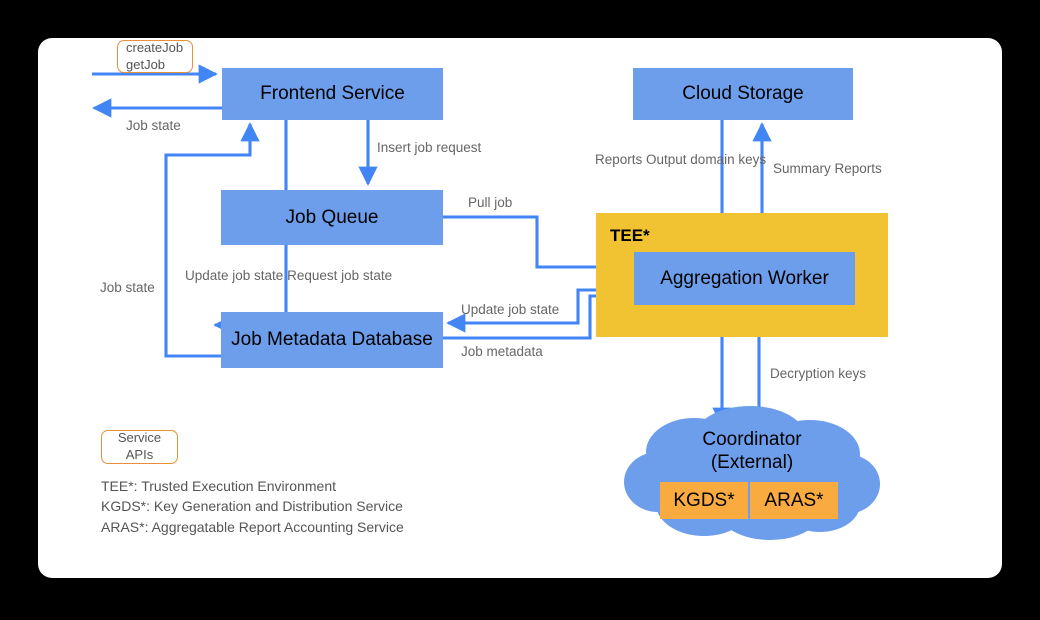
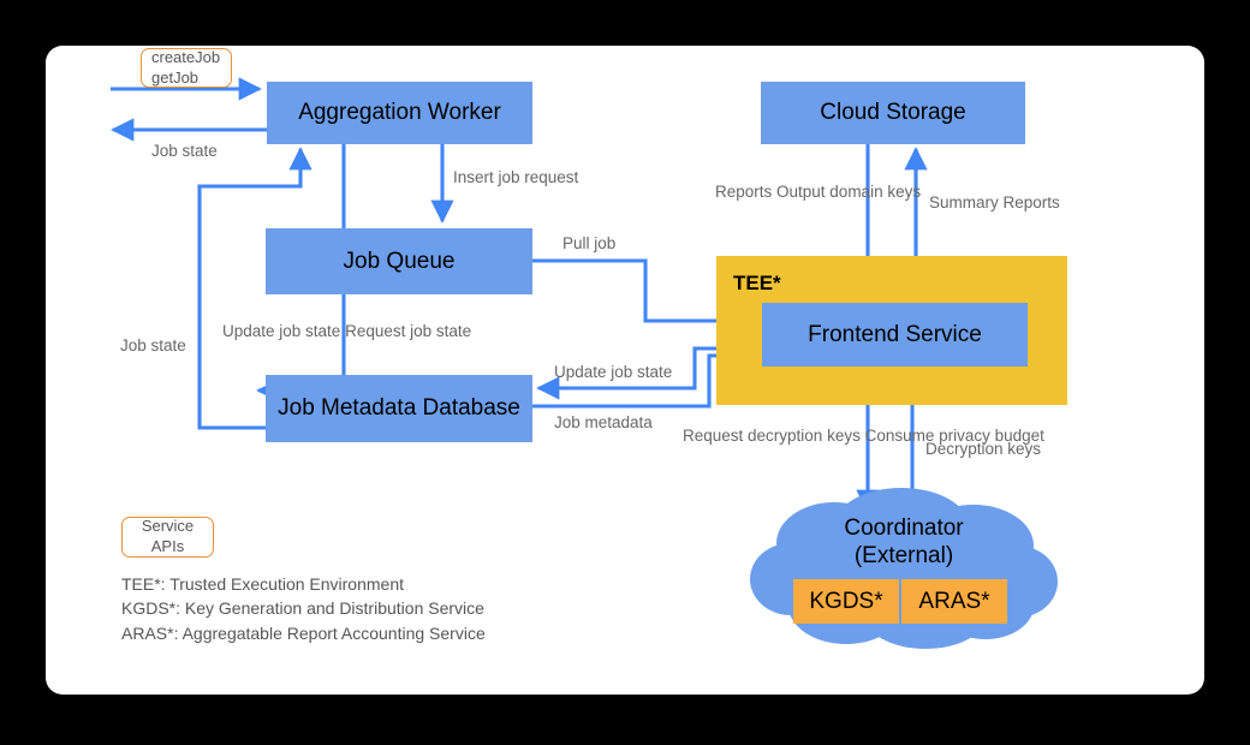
  TEE*
- Frontend Service
+ Aggregation Worker
  Job Queue
  Job Metadata Database
  Cloud Storage
- Aggregation Worker
+ Frontend Service
  Coordinator
  (External)
  KGDS*
  ARAS*
  createJob
  getJob
  Job state
  Insert job request
  Pull job
  Update job state Request job state
  Job state
  Update job state
  Job metadata
  Reports Output domain keys
  Summary Reports
+ Request decryption keys Consume privacy budget
  Decryption keys
  Service
  APIs
  TEE*: Trusted Execution Environment
  KGDS*: Key Generation and Distribution Service
  ARAS*: Aggregatable Report Accounting Service
